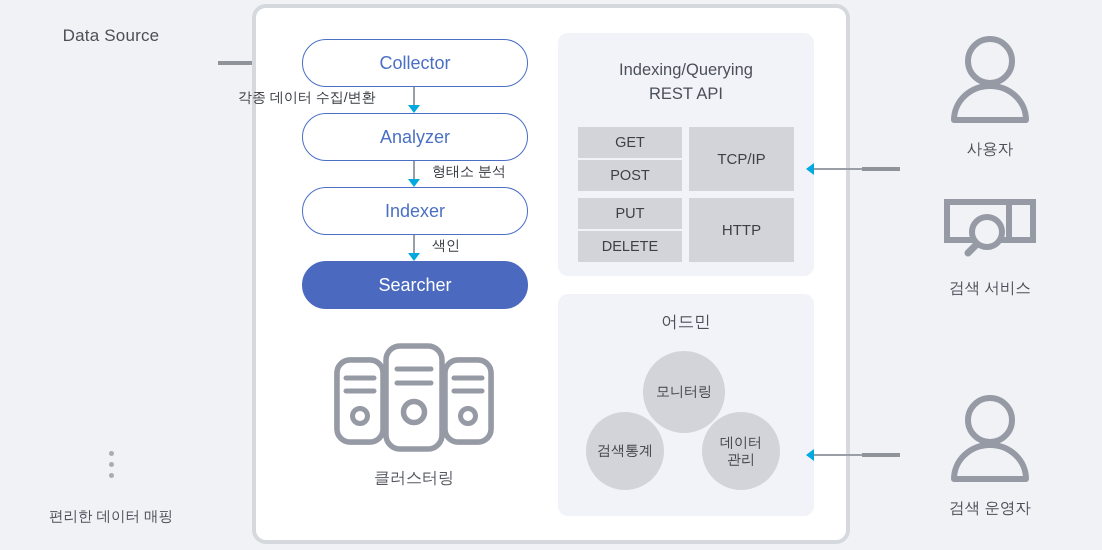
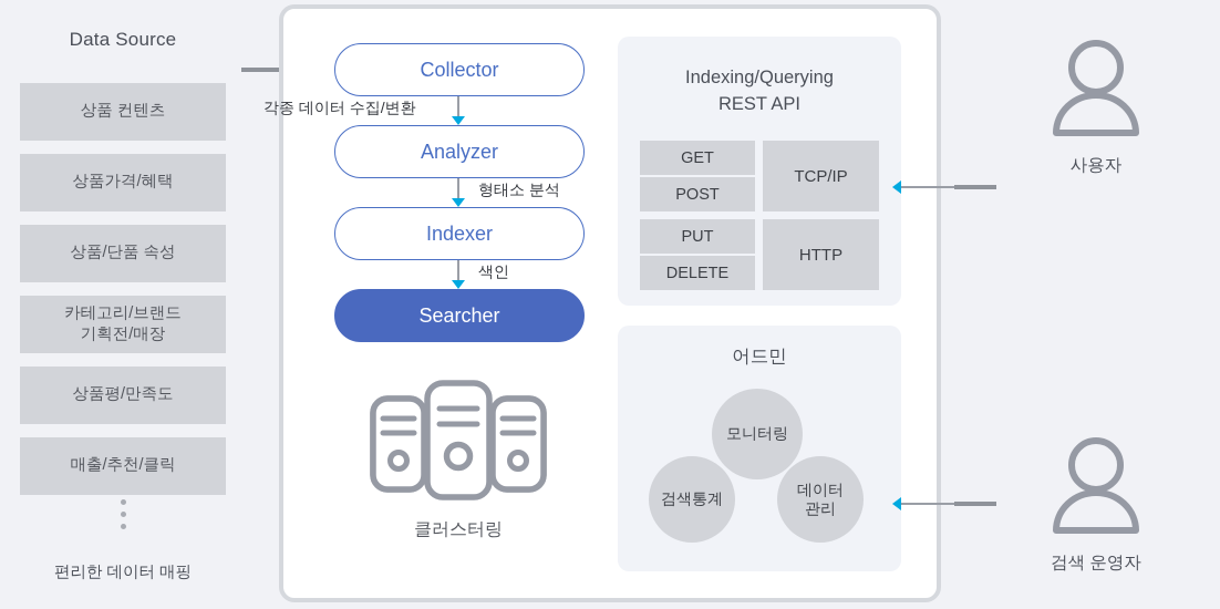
  Data Source
+ 상품 컨텐츠
+ 상품가격/혜택
+ 상품/단품 속성
+ 카테고리/브랜드
+ 기획전/매장
+ 상품평/만족도
+ 매출/추천/클릭
  편리한 데이터 매핑
  Collector
  Analyzer
  Indexer
  Searcher
  각종 데이터 수집/변환
  형태소 분석
  색인
  클러스터링
  Indexing/Querying
  REST API
  GET
  POST
  PUT
  DELETE
  TCP/IP
  HTTP
  어드민
  모니터링
  검색통계
  데이터
  관리
  사용자
- 검색 서비스
  검색 운영자
